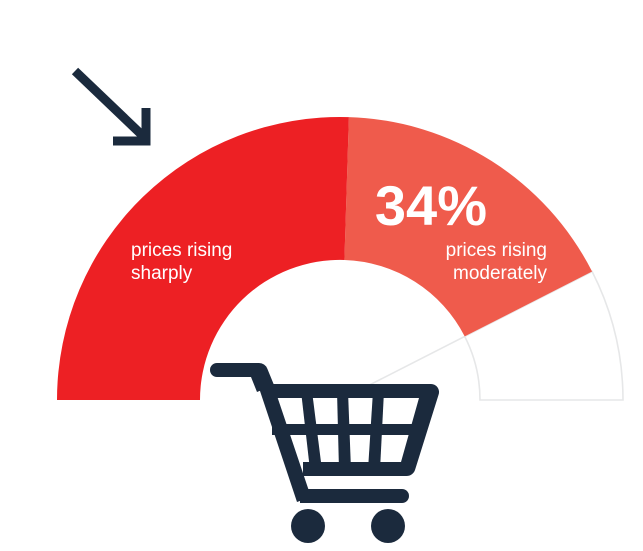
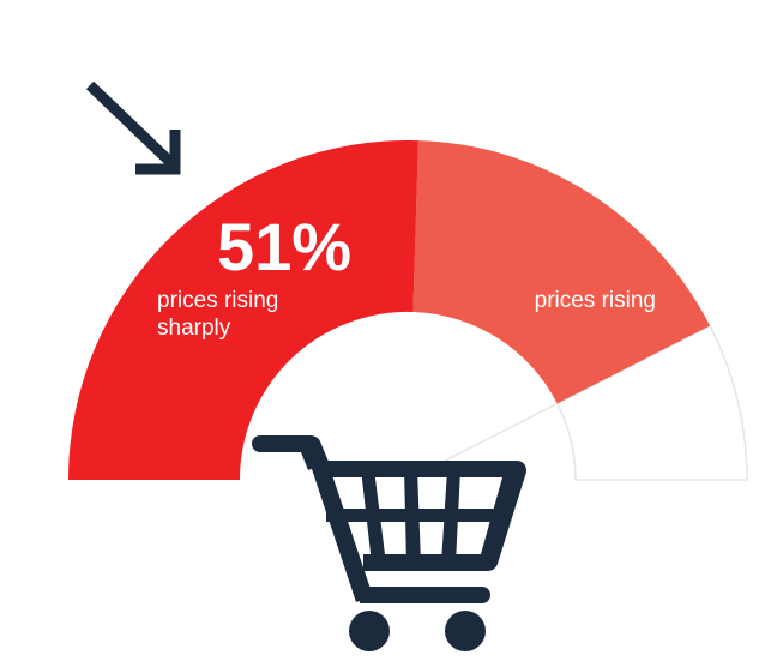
+ 51%
  prices rising
  sharply
- 34%
  prices rising
- moderately
